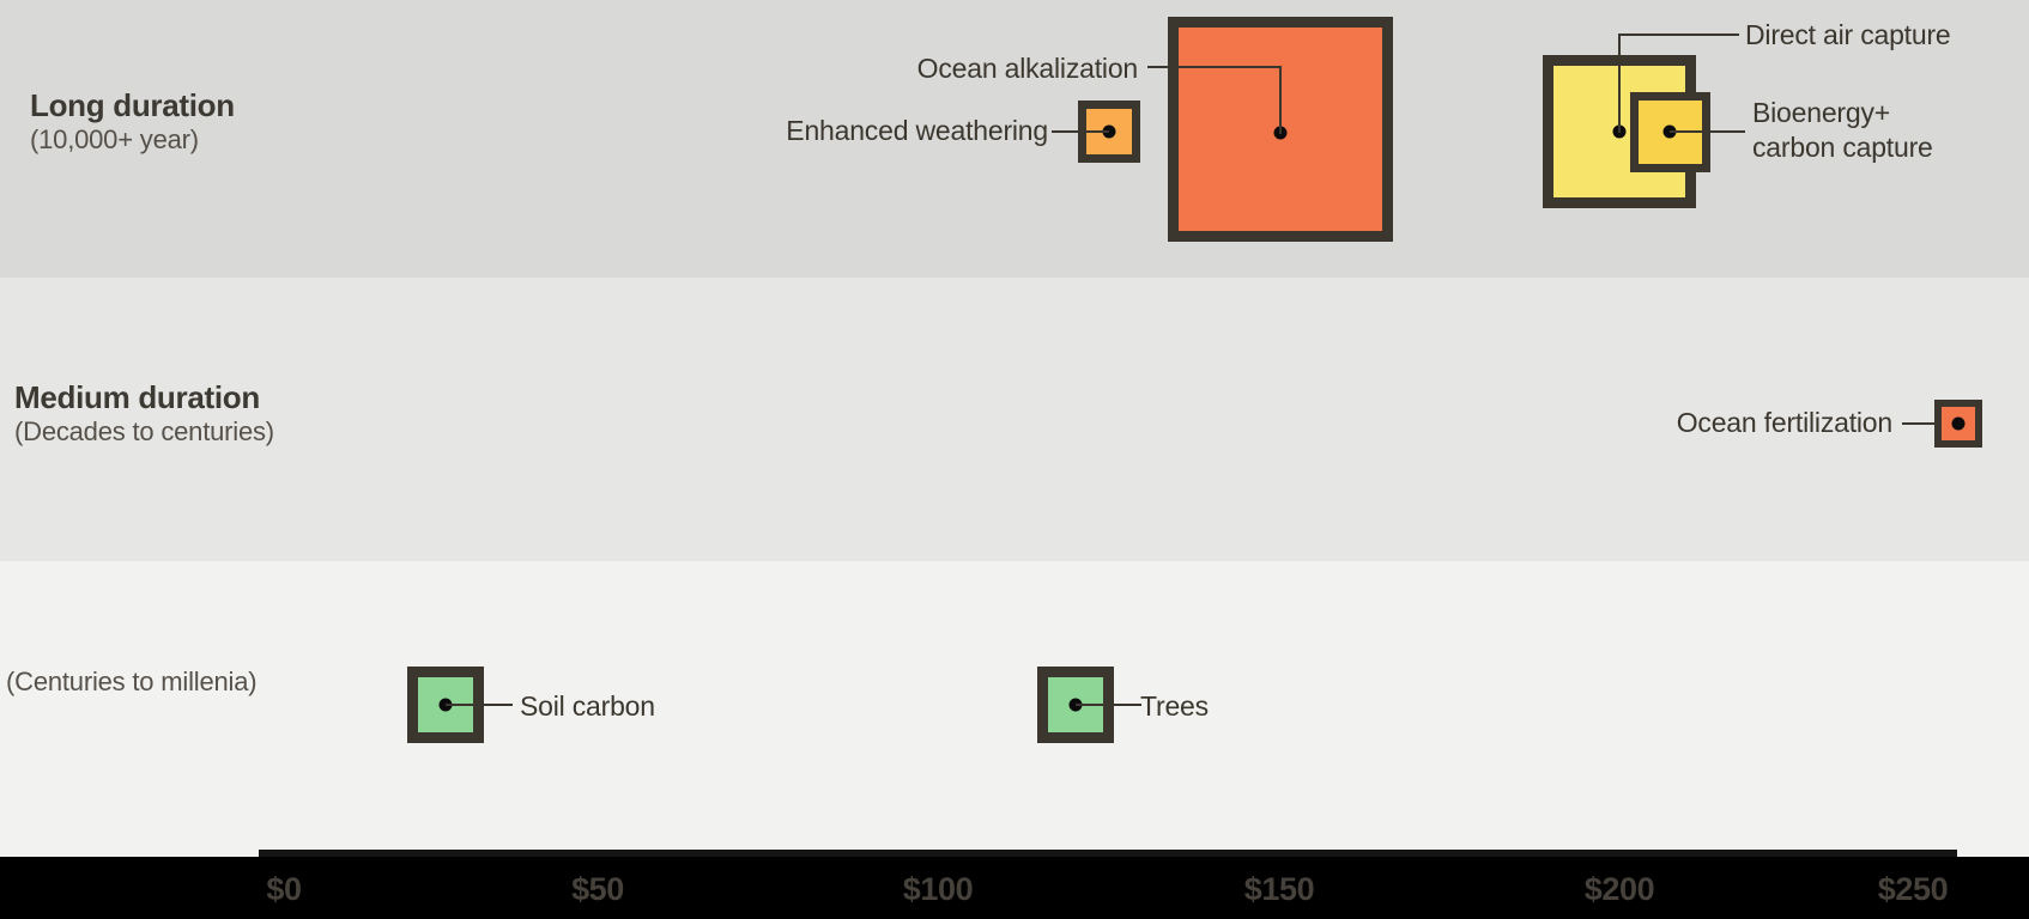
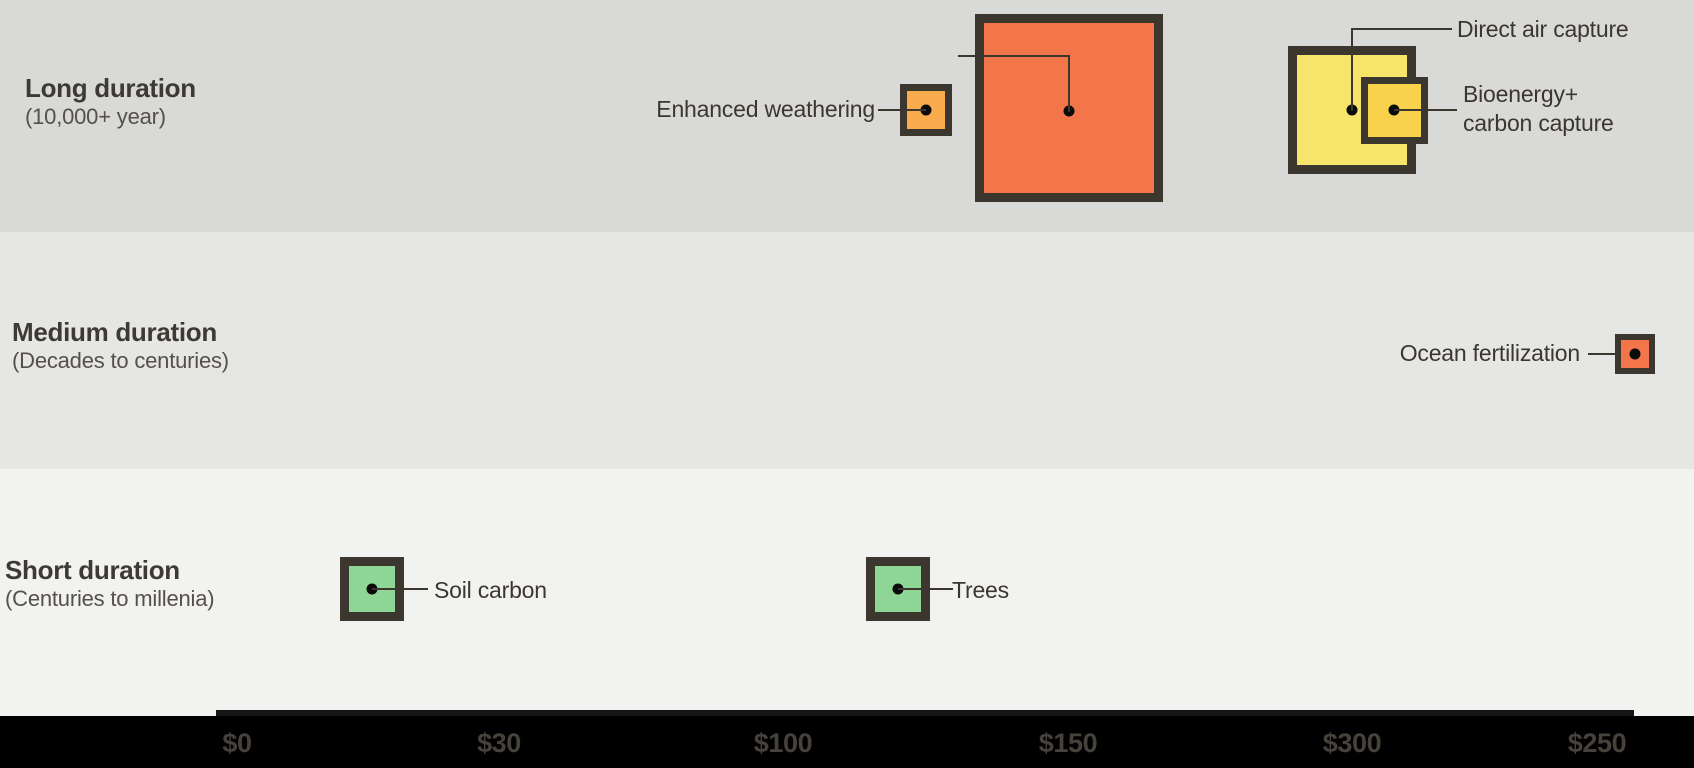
  Long duration
  (10,000+ year)
  Medium duration
  (Decades to centuries)
+ Short duration
  (Centuries to millenia)
- Ocean alkalization
  Enhanced weathering
  Direct air capture
  Bioenergy+
  carbon capture
  Ocean fertilization
  Soil carbon
  Trees
  $0
- $50
+ $30
  $100
  $150
- $200
+ $300
  $250
